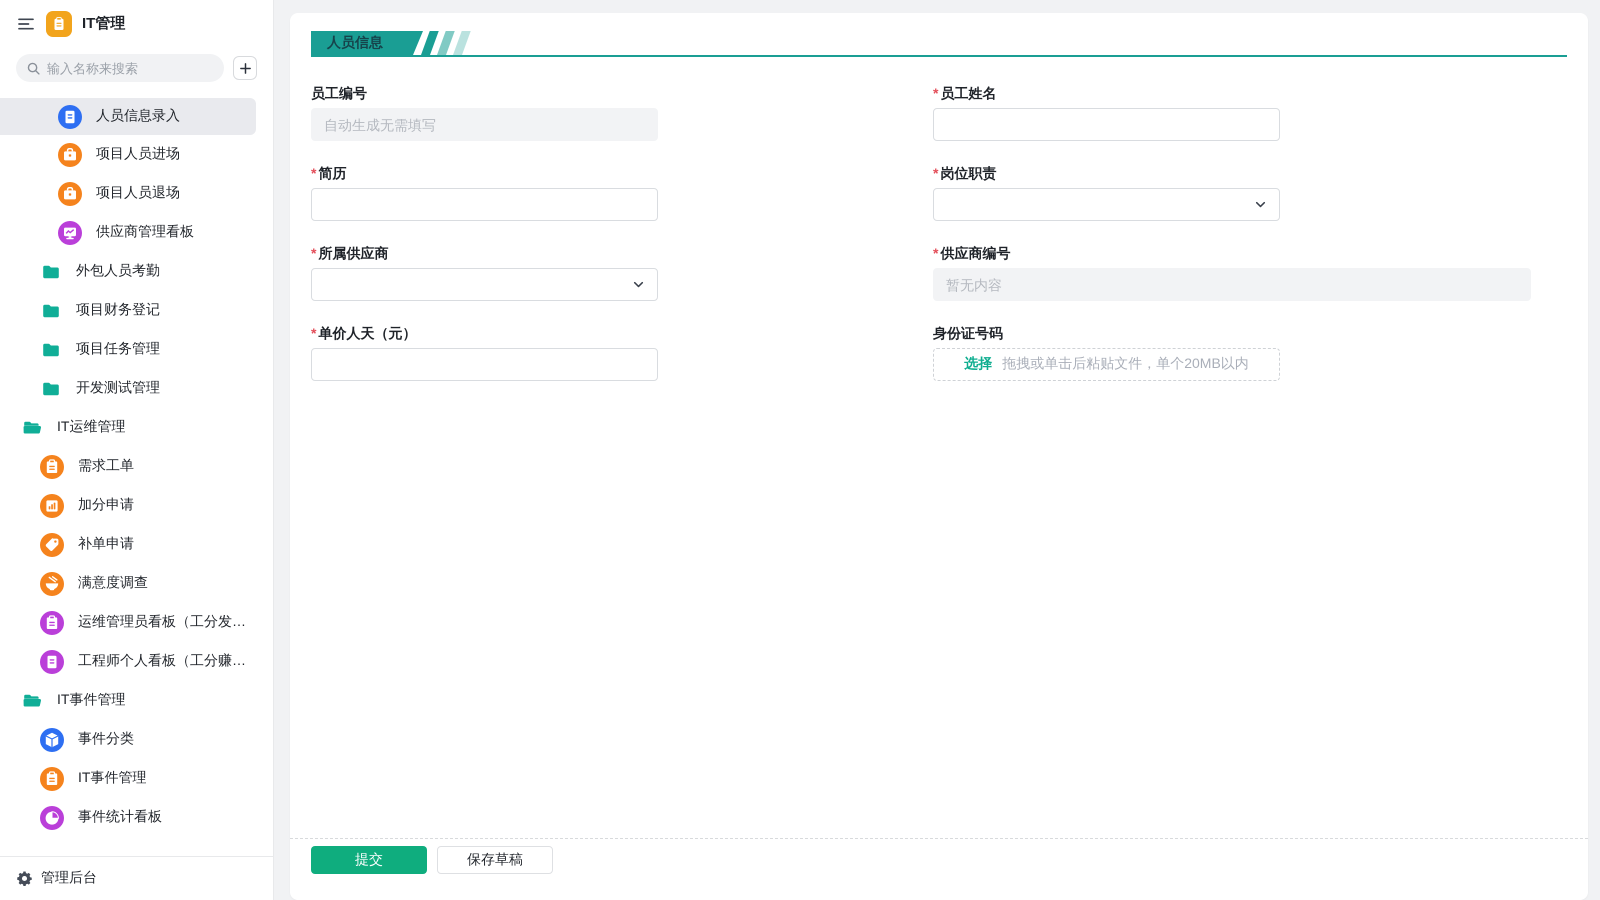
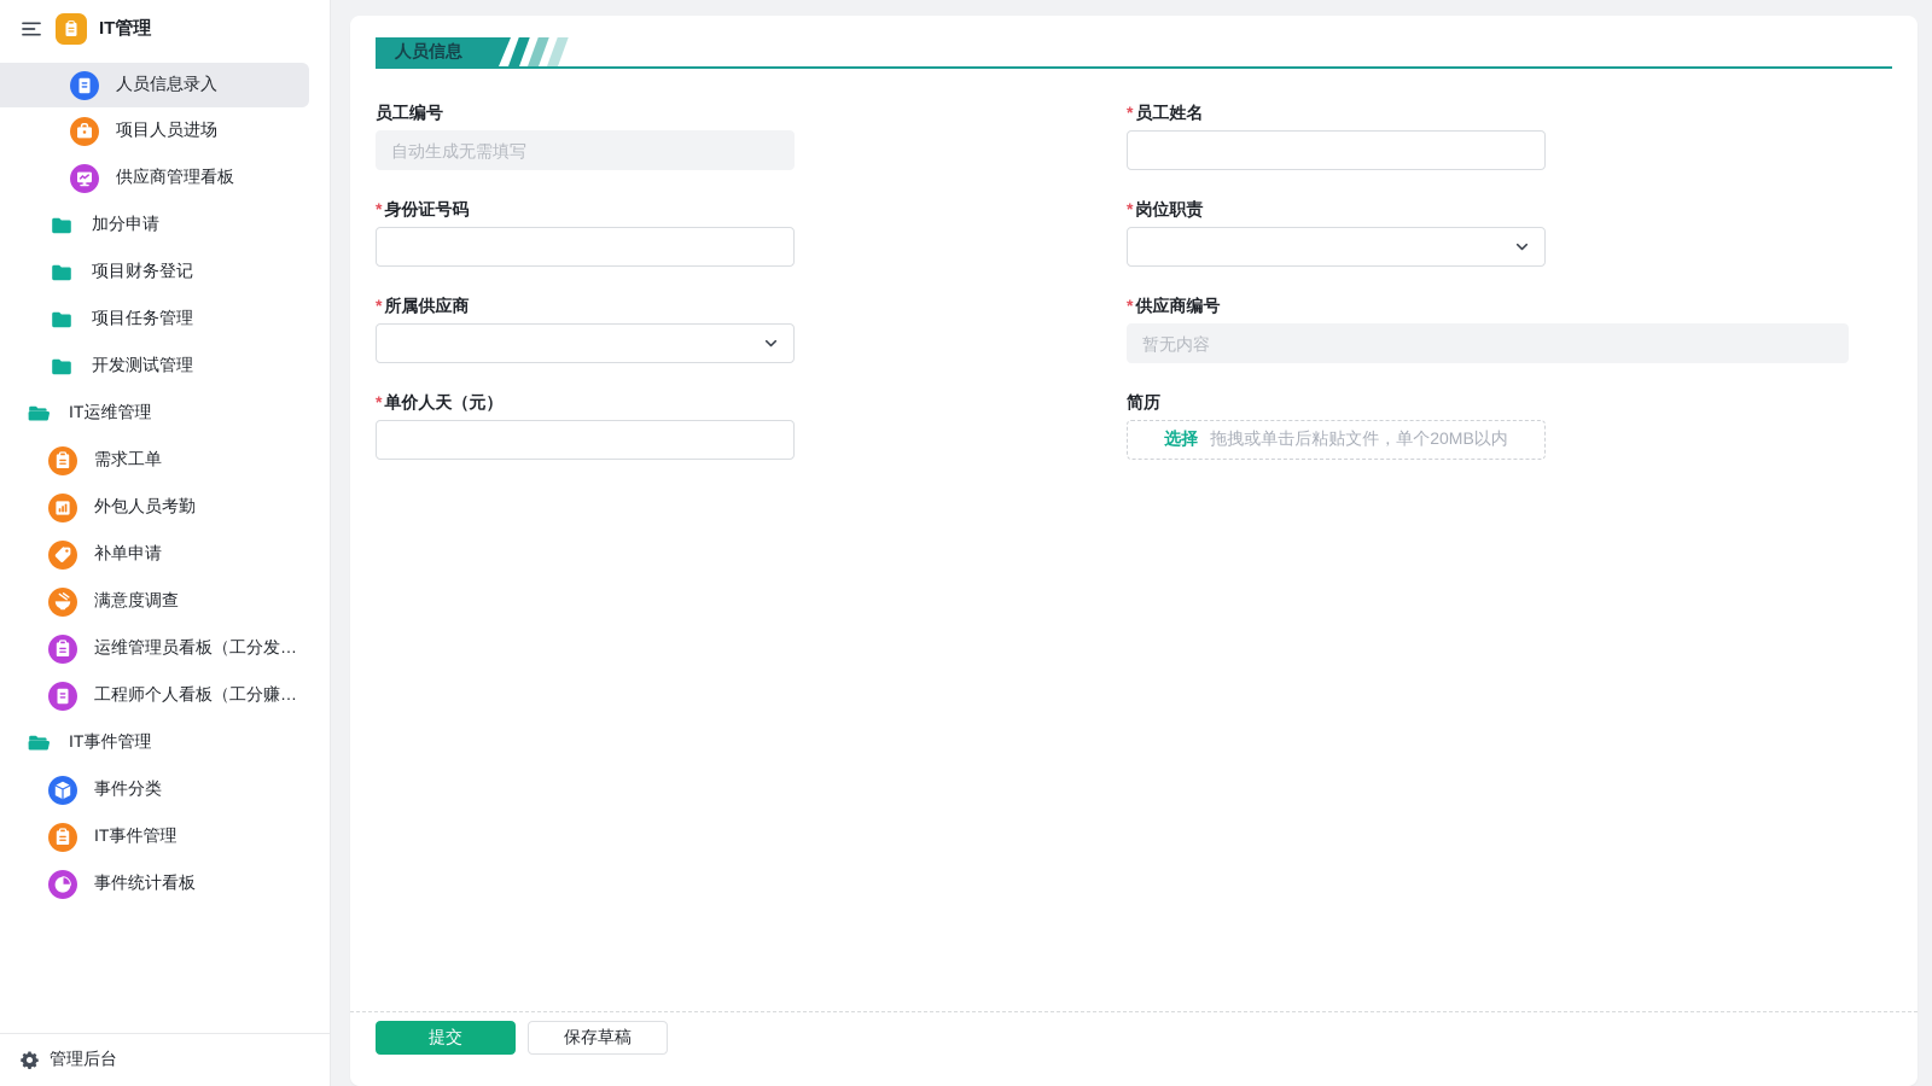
  IT管理
- 输入名称来搜索
  人员信息录入
  项目人员进场
- 项目人员退场
  供应商管理看板
- 外包人员考勤
+ 加分申请
  项目财务登记
  项目任务管理
  开发测试管理
  IT运维管理
  需求工单
- 加分申请
+ 外包人员考勤
  补单申请
  满意度调查
  运维管理员看板（工分发…
  工程师个人看板（工分赚…
  IT事件管理
  事件分类
  IT事件管理
  事件统计看板
  管理后台
  人员信息
  员工编号
  自动生成无需填写
  * 员工姓名
- * 简历
+ * 身份证号码
  * 岗位职责
  * 所属供应商
  * 供应商编号
  暂无内容
  * 单价人天（元）
- 身份证号码
+ 简历
  选择
  拖拽或单击后粘贴文件，单个20MB以内
  提交
  保存草稿
